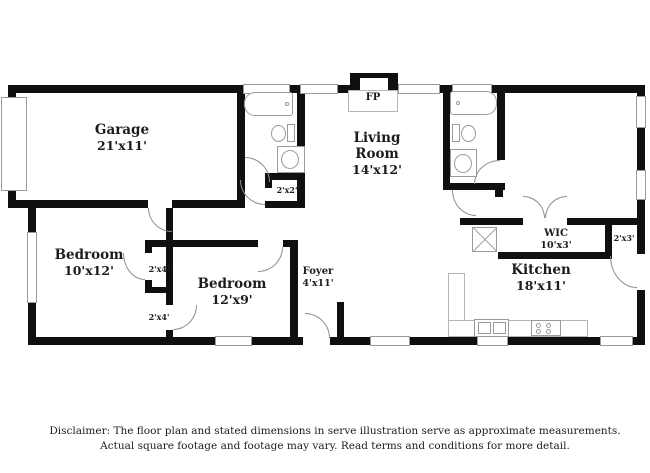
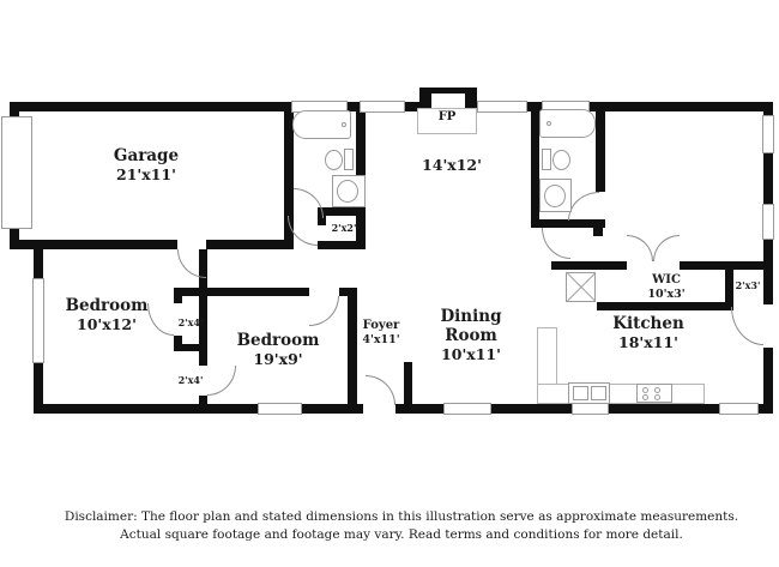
  FP
  Garage
  21'x11'
- Living Room
  14'x12'
  Bedroom
  10'x12'
  Bedroom
- 12'x9'
+ 19'x9'
  Foyer
  4'x11'
+ Dining Room
+ 10'x11'
  Kitchen
  18'x11'
  WIC
  10'x3'
  2'x2'
  2'x4'
  2'x4'
  2'x3'
- Disclaimer: The floor plan and stated dimensions in serve illustration serve as approximate measurements.
+ Disclaimer: The floor plan and stated dimensions in this illustration serve as approximate measurements.
  Actual square footage and footage may vary. Read terms and conditions for more detail.
